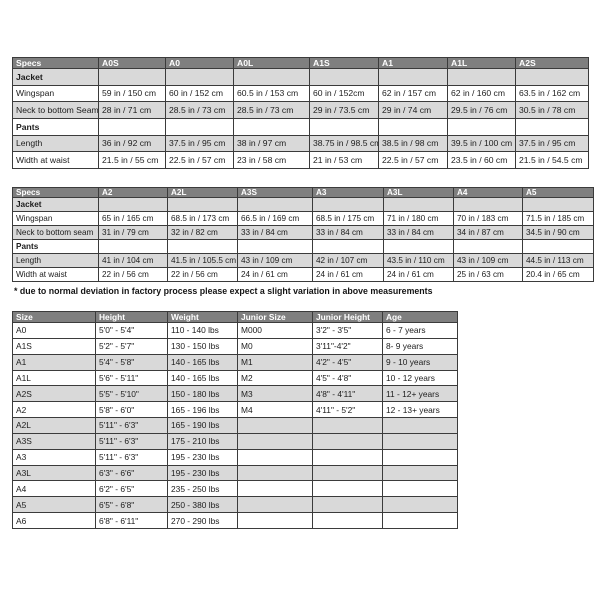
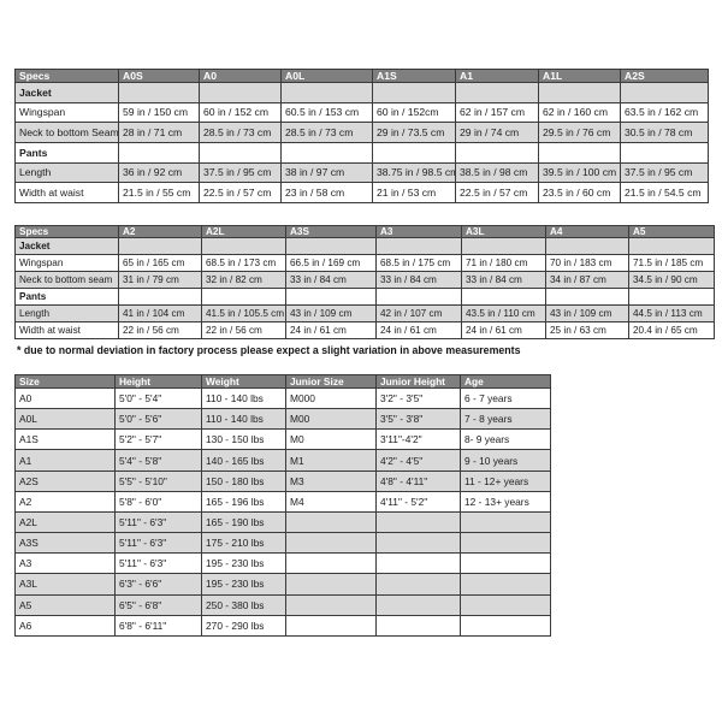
  Specs	A0S	A0	A0L	A1S	A1	A1L	A2S
  Jacket
  Wingspan	59 in / 150 cm	60 in / 152 cm	60.5 in / 153 cm	60 in / 152cm	62 in / 157 cm	62 in / 160 cm	63.5 in / 162 cm
  Neck to bottom Seam	28 in / 71 cm	28.5 in / 73 cm	28.5 in / 73 cm	29 in / 73.5 cm	29 in / 74 cm	29.5 in / 76 cm	30.5 in / 78 cm
  Pants
  Length	36 in / 92 cm	37.5 in / 95 cm	38 in / 97 cm	38.75 in / 98.5 cm	38.5 in / 98 cm	39.5 in / 100 cm	37.5 in / 95 cm
  Width at waist	21.5 in / 55 cm	22.5 in / 57 cm	23 in / 58 cm	21 in / 53 cm	22.5 in / 57 cm	23.5 in / 60 cm	21.5 in / 54.5 cm
  Specs	A2	A2L	A3S	A3	A3L	A4	A5
  Jacket
  Wingspan	65 in / 165 cm	68.5 in / 173 cm	66.5 in / 169 cm	68.5 in / 175 cm	71 in / 180 cm	70 in / 183 cm	71.5 in / 185 cm
  Neck to bottom seam	31 in / 79 cm	32 in / 82 cm	33 in / 84 cm	33 in / 84 cm	33 in / 84 cm	34 in / 87 cm	34.5 in / 90 cm
  Pants
  Length	41 in / 104 cm	41.5 in / 105.5 cm	43 in / 109 cm	42 in / 107 cm	43.5 in / 110 cm	43 in / 109 cm	44.5 in / 113 cm
  Width at waist	22 in / 56 cm	22 in / 56 cm	24 in / 61 cm	24 in / 61 cm	24 in / 61 cm	25 in / 63 cm	20.4 in / 65 cm
  * due to normal deviation in factory process please expect a slight variation in above measurements
  Size	Height	Weight	Junior Size	Junior Height	Age
  A0	5'0" - 5'4"	110 - 140 lbs	M000	3'2" - 3'5"	6 - 7 years
+ A0L	5'0" - 5'6"	110 - 140 lbs	M00	3'5" - 3'8"	7 - 8 years
  A1S	5'2" - 5'7"	130 - 150 lbs	M0	3'11"-4'2"	8- 9 years
  A1	5'4" - 5'8"	140 - 165 lbs	M1	4'2" - 4'5"	9 - 10 years
- A1L	5'6" - 5'11"	140 - 165 lbs	M2	4'5" - 4'8"	10 - 12 years
  A2S	5'5" - 5'10"	150 - 180 lbs	M3	4'8" - 4'11"	11 - 12+ years
  A2	5'8" - 6'0"	165 - 196 lbs	M4	4'11" - 5'2"	12 - 13+ years
  A2L	5'11" - 6'3"	165 - 190 lbs
  A3S	5'11" - 6'3"	175 - 210 lbs
  A3	5'11" - 6'3"	195 - 230 lbs
  A3L	6'3" - 6'6"	195 - 230 lbs
- A4	6'2" - 6'5"	235 - 250 lbs
  A5	6'5" - 6'8"	250 - 380 lbs
  A6	6'8" - 6'11"	270 - 290 lbs
